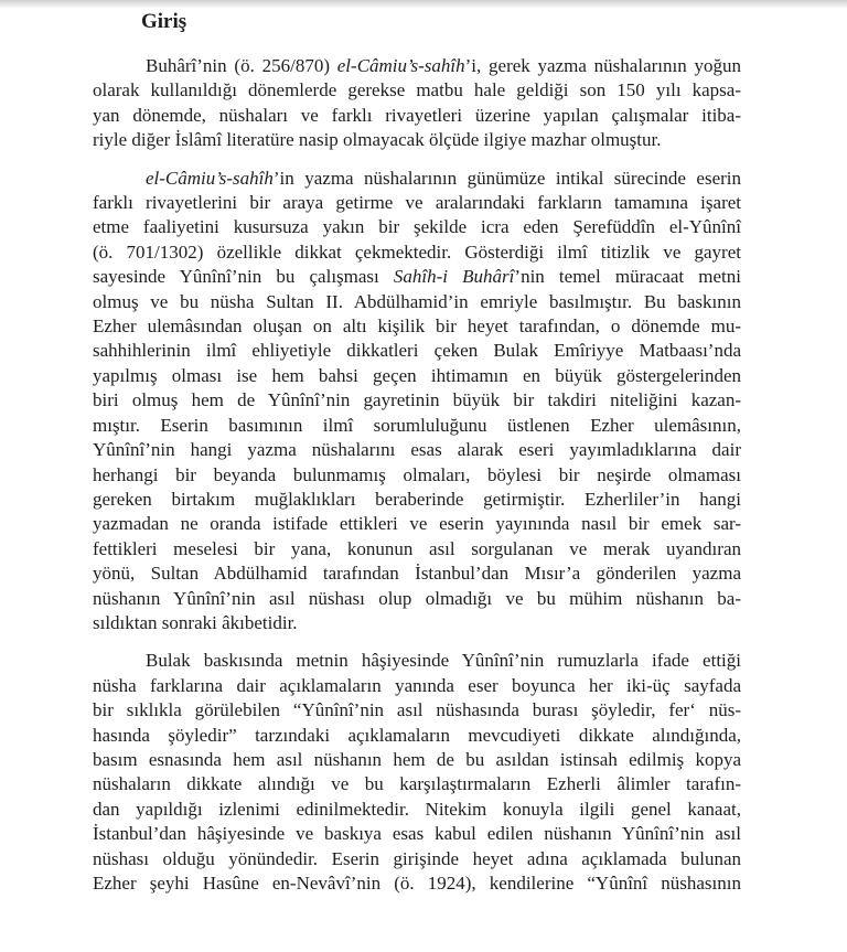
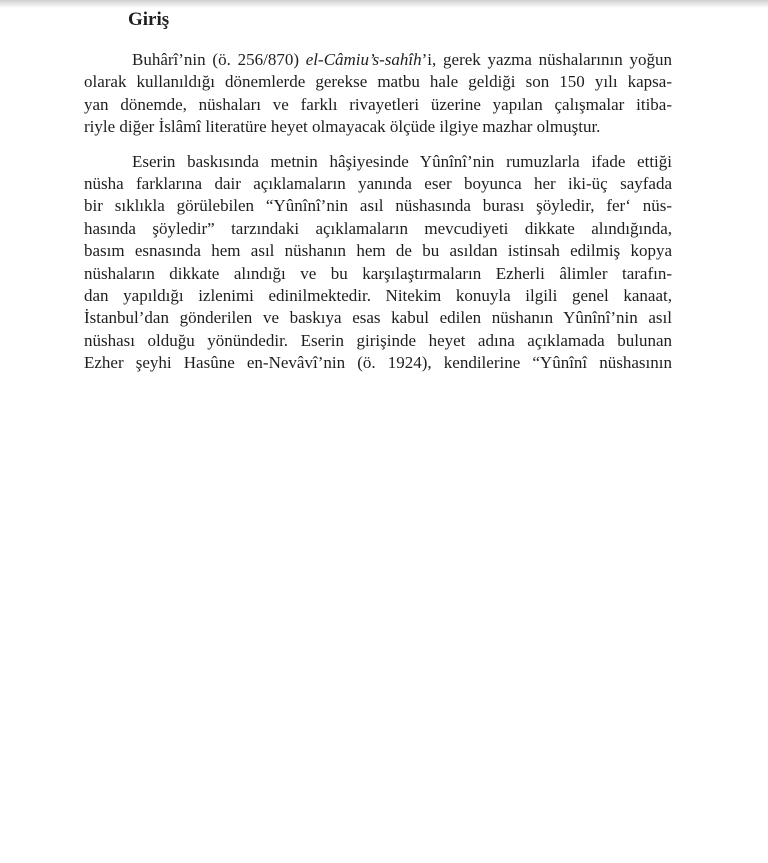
  Giriş
  Buhârî’nin (ö. 256/870) el-Câmiu’s-sahîh’i, gerek yazma nüshalarının yoğun
  olarak kullanıldığı dönemlerde gerekse matbu hale geldiği son 150 yılı kapsa-
  yan dönemde, nüshaları ve farklı rivayetleri üzerine yapılan çalışmalar itiba-
- riyle diğer İslâmî literatüre nasip olmayacak ölçüde ilgiye mazhar olmuştur.
+ riyle diğer İslâmî literatüre heyet olmayacak ölçüde ilgiye mazhar olmuştur.
- el-Câmiu’s-sahîh’in yazma nüshalarının günümüze intikal sürecinde eserin
- farklı rivayetlerini bir araya getirme ve aralarındaki farkların tamamına işaret
- etme faaliyetini kusursuza yakın bir şekilde icra eden Şerefüddîn el-Yûnînî
- (ö. 701/1302) özellikle dikkat çekmektedir. Gösterdiği ilmî titizlik ve gayret
- sayesinde Yûnînî’nin bu çalışması Sahîh-i Buhârî’nin temel müracaat metni
- olmuş ve bu nüsha Sultan II. Abdülhamid’in emriyle basılmıştır. Bu baskının
- Ezher ulemâsından oluşan on altı kişilik bir heyet tarafından, o dönemde mu-
- sahhihlerinin ilmî ehliyetiyle dikkatleri çeken Bulak Emîriyye Matbaası’nda
- yapılmış olması ise hem bahsi geçen ihtimamın en büyük göstergelerinden
- biri olmuş hem de Yûnînî’nin gayretinin büyük bir takdiri niteliğini kazan-
- mıştır. Eserin basımının ilmî sorumluluğunu üstlenen Ezher ulemâsının,
- Yûnînî’nin hangi yazma nüshalarını esas alarak eseri yayımladıklarına dair
- herhangi bir beyanda bulunmamış olmaları, böylesi bir neşirde olmaması
- gereken birtakım muğlaklıkları beraberinde getirmiştir. Ezherliler’in hangi
- yazmadan ne oranda istifade ettikleri ve eserin yayınında nasıl bir emek sar-
- fettikleri meselesi bir yana, konunun asıl sorgulanan ve merak uyandıran
- yönü, Sultan Abdülhamid tarafından İstanbul’dan Mısır’a gönderilen yazma
- nüshanın Yûnînî’nin asıl nüshası olup olmadığı ve bu mühim nüshanın ba-
- sıldıktan sonraki âkıbetidir.
- Bulak baskısında metnin hâşiyesinde Yûnînî’nin rumuzlarla ifade ettiği
+ Eserin baskısında metnin hâşiyesinde Yûnînî’nin rumuzlarla ifade ettiği
  nüsha farklarına dair açıklamaların yanında eser boyunca her iki-üç sayfada
  bir sıklıkla görülebilen “Yûnînî’nin asıl nüshasında burası şöyledir, fer‘ nüs-
  hasında şöyledir” tarzındaki açıklamaların mevcudiyeti dikkate alındığında,
  basım esnasında hem asıl nüshanın hem de bu asıldan istinsah edilmiş kopya
  nüshaların dikkate alındığı ve bu karşılaştırmaların Ezherli âlimler tarafın-
  dan yapıldığı izlenimi edinilmektedir. Nitekim konuyla ilgili genel kanaat,
- İstanbul’dan hâşiyesinde ve baskıya esas kabul edilen nüshanın Yûnînî’nin asıl
+ İstanbul’dan gönderilen ve baskıya esas kabul edilen nüshanın Yûnînî’nin asıl
  nüshası olduğu yönündedir. Eserin girişinde heyet adına açıklamada bulunan
  Ezher şeyhi Hasûne en-Nevâvî’nin (ö. 1924), kendilerine “Yûnînî nüshasının
